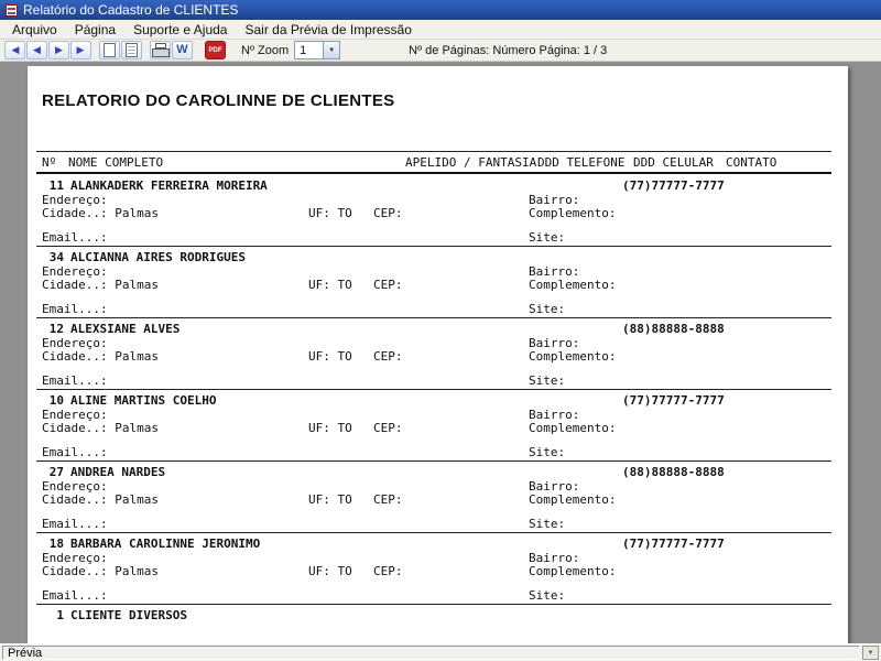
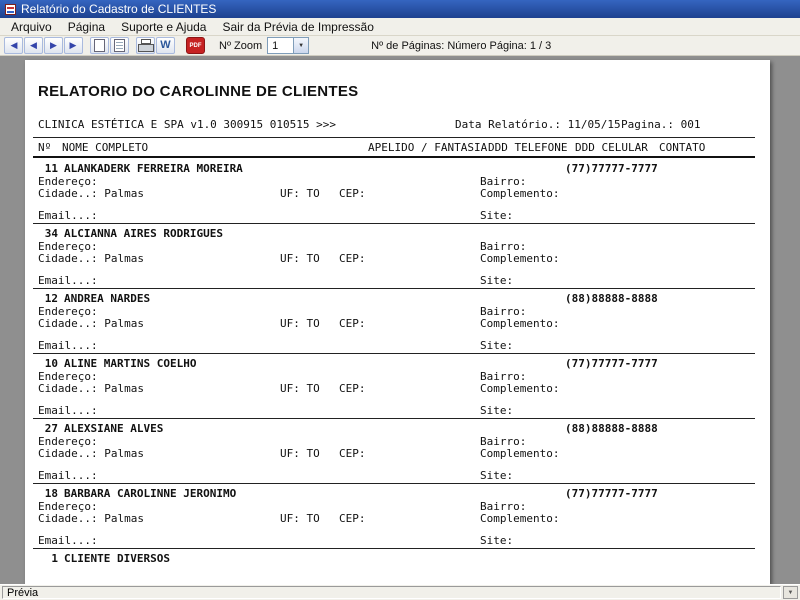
  Relatório do Cadastro de CLIENTES
  Arquivo
  Página
  Suporte e Ajuda
  Sair da Prévia de Impressão
  ◀
  ◀
  ▶
  ▶
  W
  Nº Zoom
  1
  Nº de Páginas: Número Página: 1 / 3
  RELATORIO DO CAROLINNE DE CLIENTES
+ CLINICA ESTÉTICA E SPA v1.0 300915 010515 >>>
+ Data Relatório.: 11/05/15
+ Pagina.: 001
  Nº
  NOME COMPLETO
  APELIDO / FANTASIA
  DDD TELEFONE
  DDD CELULAR
  CONTATO
  11
  ALANKADERK FERREIRA MOREIRA
  (77)77777-7777
  Endereço:
  Bairro:
  Cidade..: Palmas
  UF: TO
  CEP:
  Complemento:
  Email...:
  Site:
  34
  ALCIANNA AIRES RODRIGUES
  Endereço:
  Bairro:
  Cidade..: Palmas
  UF: TO
  CEP:
  Complemento:
  Email...:
  Site:
  12
- ALEXSIANE ALVES
+ ANDREA NARDES
  (88)88888-8888
  Endereço:
  Bairro:
  Cidade..: Palmas
  UF: TO
  CEP:
  Complemento:
  Email...:
  Site:
  10
  ALINE MARTINS COELHO
  (77)77777-7777
  Endereço:
  Bairro:
  Cidade..: Palmas
  UF: TO
  CEP:
  Complemento:
  Email...:
  Site:
  27
- ANDREA NARDES
+ ALEXSIANE ALVES
  (88)88888-8888
  Endereço:
  Bairro:
  Cidade..: Palmas
  UF: TO
  CEP:
  Complemento:
  Email...:
  Site:
  18
  BARBARA CAROLINNE JERONIMO
  (77)77777-7777
  Endereço:
  Bairro:
  Cidade..: Palmas
  UF: TO
  CEP:
  Complemento:
  Email...:
  Site:
  1
  CLIENTE DIVERSOS
  Prévia
